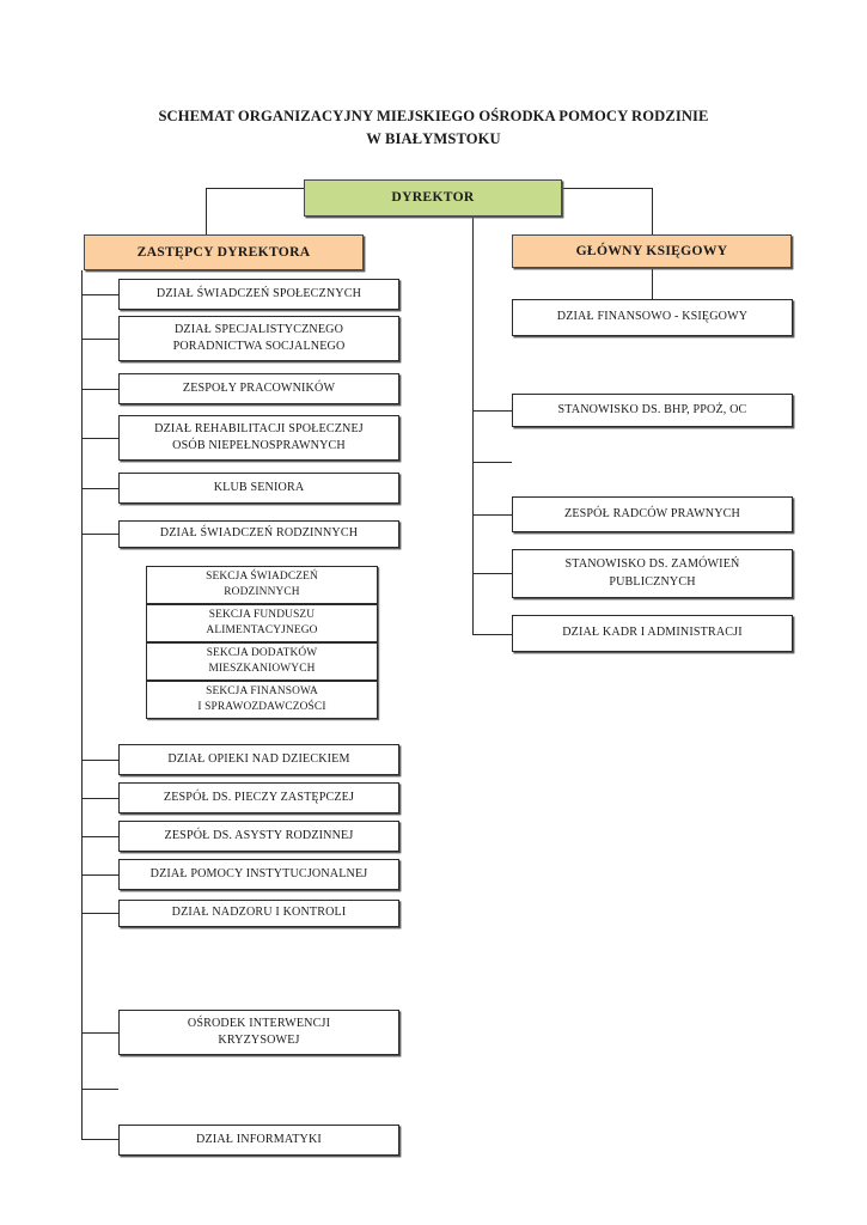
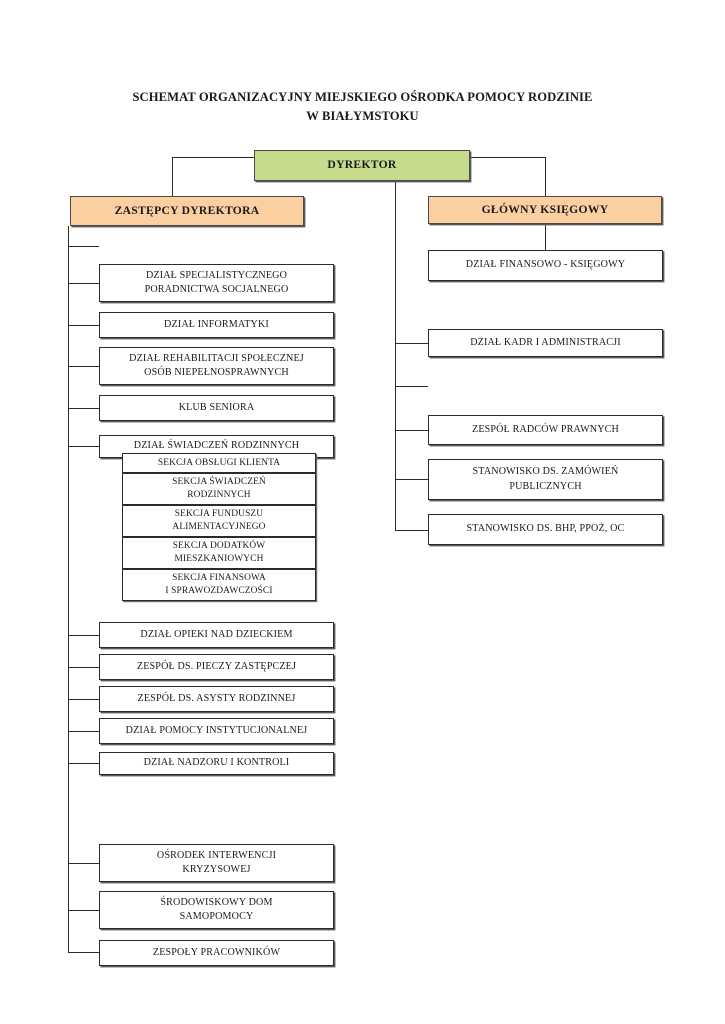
  SCHEMAT ORGANIZACYJNY MIEJSKIEGO OŚRODKA POMOCY RODZINIE
  W BIAŁYMSTOKU
  DYREKTOR
  ZASTĘPCY DYREKTORA
  GŁÓWNY KSIĘGOWY
- DZIAŁ ŚWIADCZEŃ SPOŁECZNYCH
  DZIAŁ SPECJALISTYCZNEGO
  PORADNICTWA SOCJALNEGO
- ZESPOŁY PRACOWNIKÓW
+ DZIAŁ INFORMATYKI
  DZIAŁ REHABILITACJI SPOŁECZNEJ
  OSÓB NIEPEŁNOSPRAWNYCH
  KLUB SENIORA
  DZIAŁ ŚWIADCZEŃ RODZINNYCH
+ SEKCJA OBSŁUGI KLIENTA
  SEKCJA ŚWIADCZEŃ
  RODZINNYCH
  SEKCJA FUNDUSZU
  ALIMENTACYJNEGO
  SEKCJA DODATKÓW
  MIESZKANIOWYCH
  SEKCJA FINANSOWA
  I SPRAWOZDAWCZOŚCI
  DZIAŁ OPIEKI NAD DZIECKIEM
  ZESPÓŁ DS. PIECZY ZASTĘPCZEJ
  ZESPÓŁ DS. ASYSTY RODZINNEJ
  DZIAŁ POMOCY INSTYTUCJONALNEJ
  DZIAŁ NADZORU I KONTROLI
  OŚRODEK INTERWENCJI
  KRYZYSOWEJ
+ ŚRODOWISKOWY DOM
+ SAMOPOMOCY
- DZIAŁ INFORMATYKI
+ ZESPOŁY PRACOWNIKÓW
  DZIAŁ FINANSOWO - KSIĘGOWY
- STANOWISKO DS. BHP, PPOŻ, OC
+ DZIAŁ KADR I ADMINISTRACJI
  ZESPÓŁ RADCÓW PRAWNYCH
  STANOWISKO DS. ZAMÓWIEŃ
  PUBLICZNYCH
- DZIAŁ KADR I ADMINISTRACJI
+ STANOWISKO DS. BHP, PPOŻ, OC
